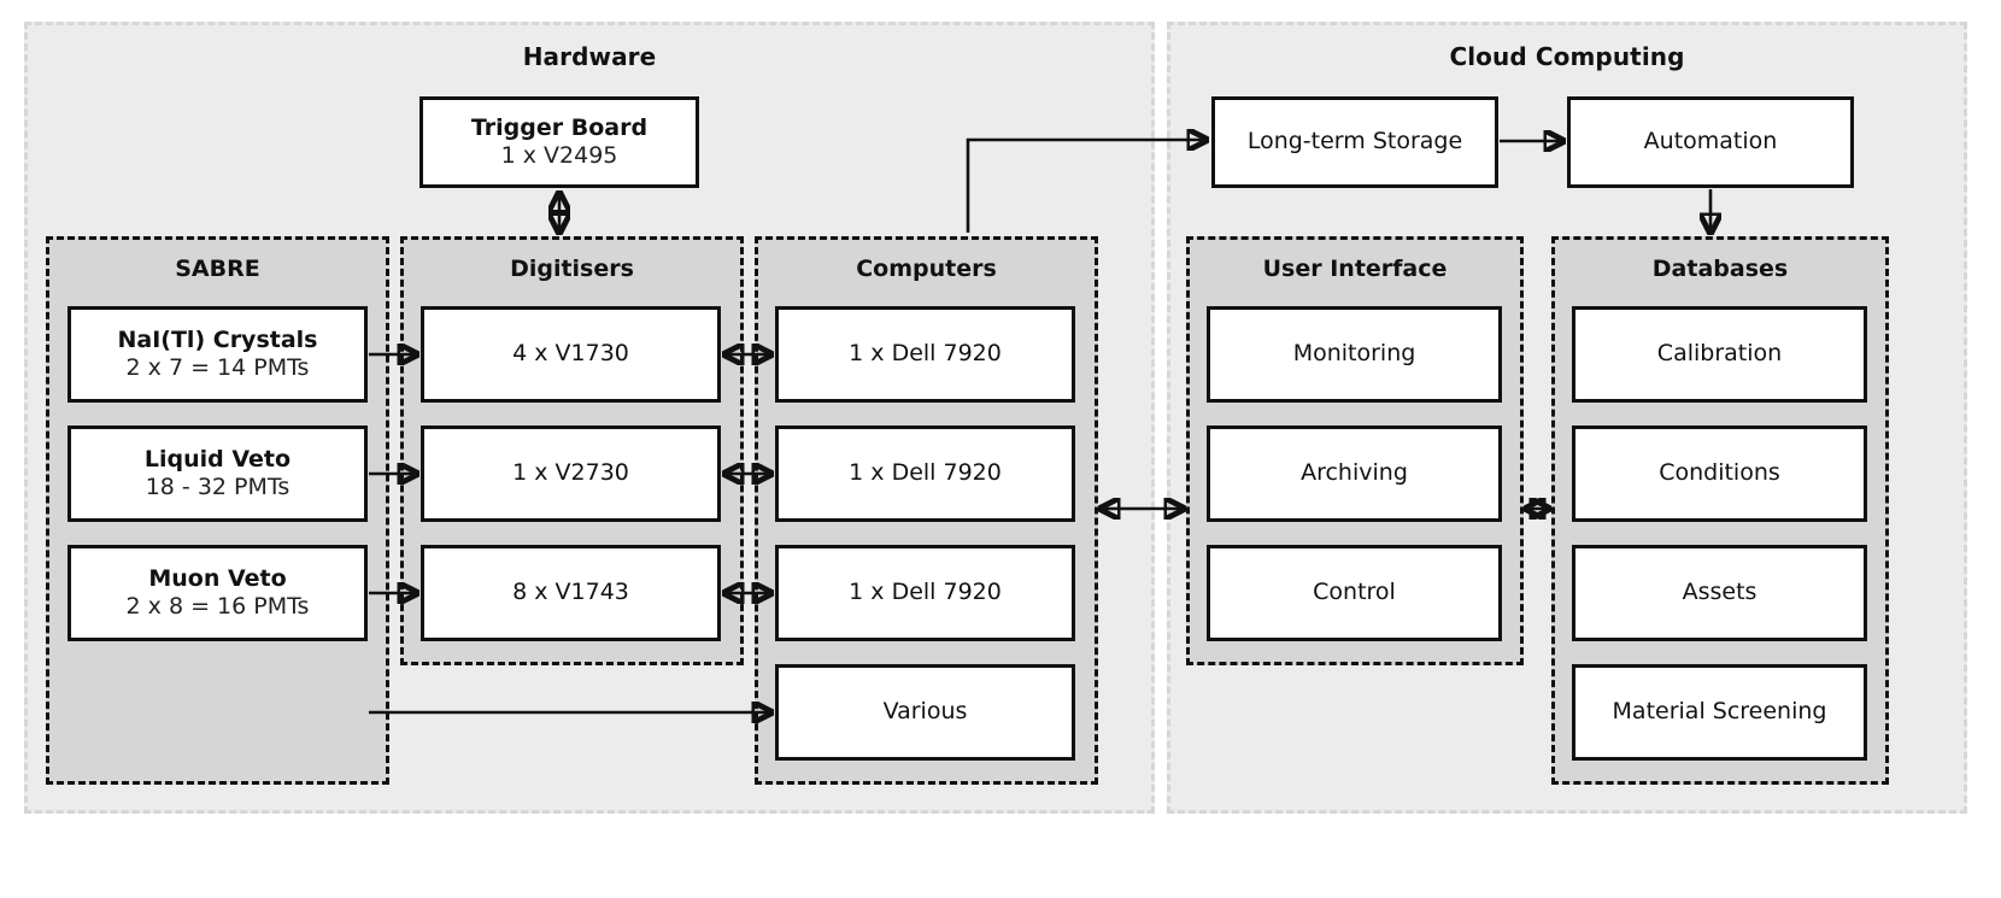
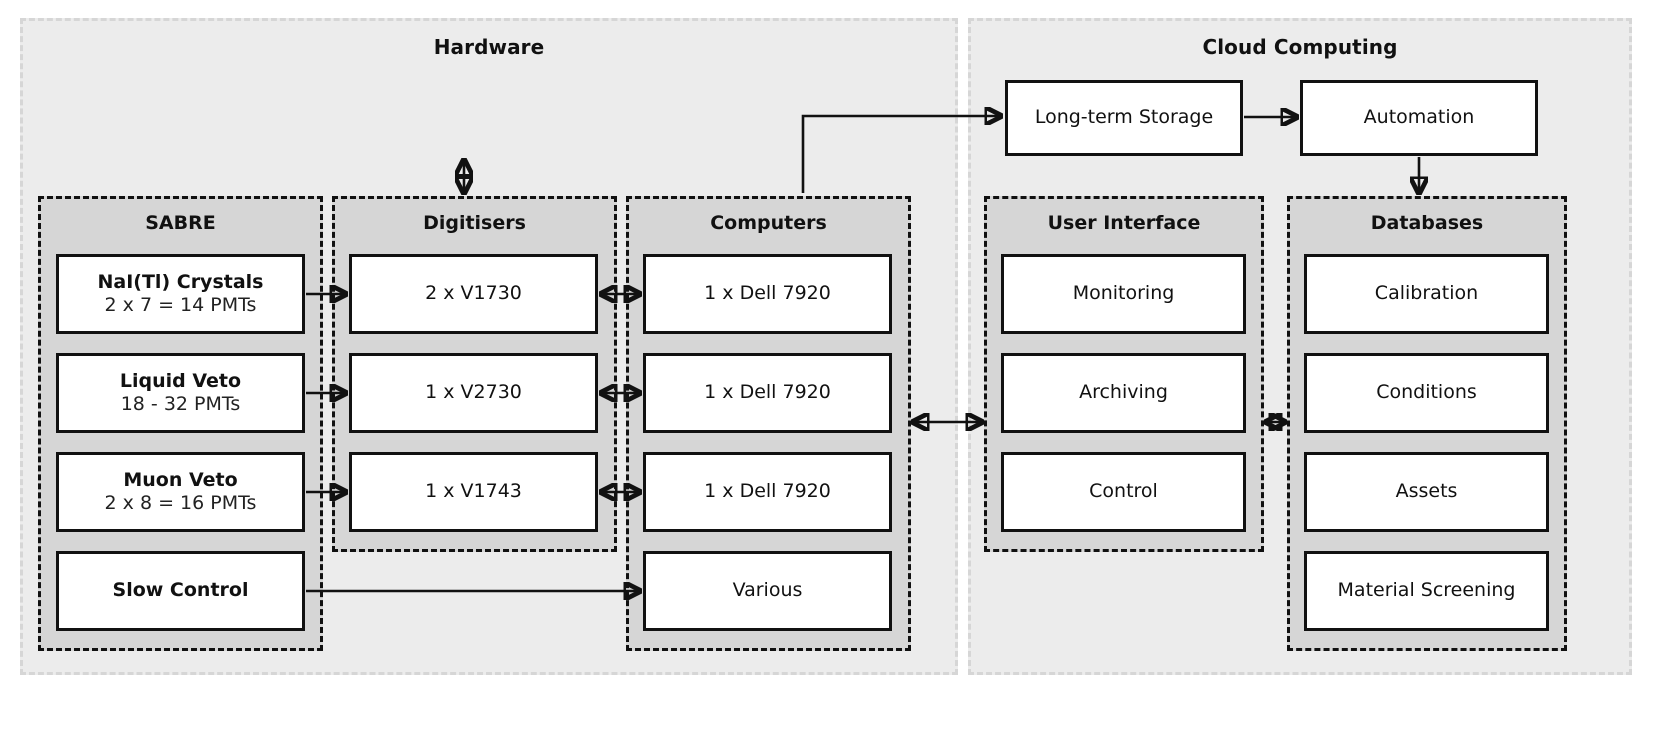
  Hardware
- Trigger Board
- 1 x V2495
  SABRE
  NaI(Tl) Crystals
  2 x 7 = 14 PMTs
  Liquid Veto
  18 - 32 PMTs
  Muon Veto
  2 x 8 = 16 PMTs
+ Slow Control
  Digitisers
- 4 x V1730
+ 2 x V1730
  1 x V2730
- 8 x V1743
+ 1 x V1743
  Computers
  1 x Dell 7920
  1 x Dell 7920
  1 x Dell 7920
  Various
  Cloud Computing
  Long-term Storage
  Automation
  User Interface
  Monitoring
  Archiving
  Control
  Databases
  Calibration
  Conditions
  Assets
  Material Screening
